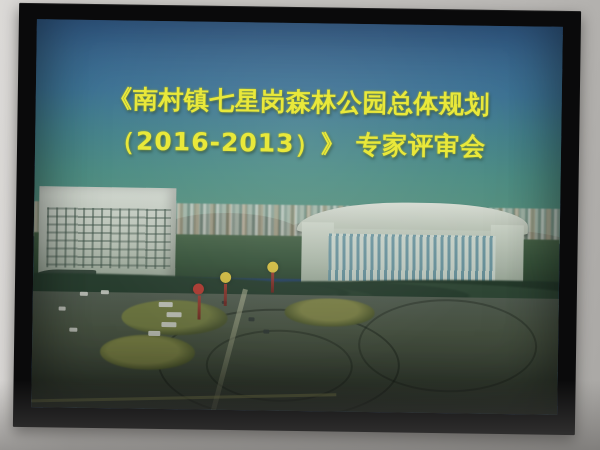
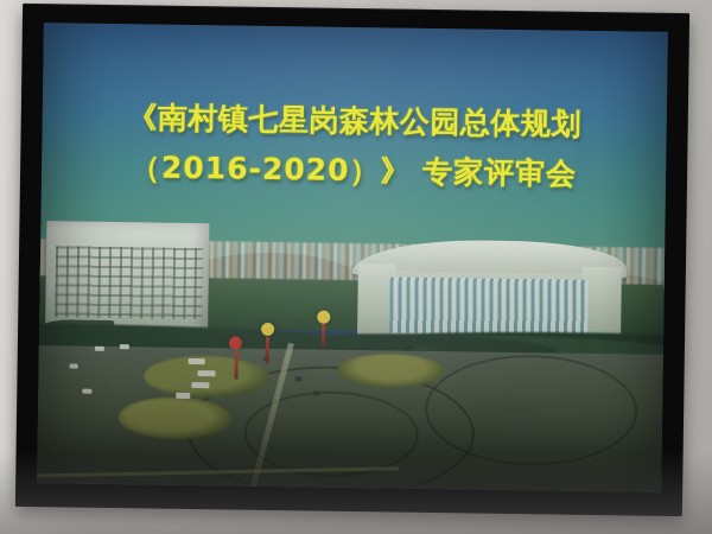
  《南村镇七星岗森林公园总体规划
- （2016-2013）》 专家评审会
+ （2016-2020）》 专家评审会
